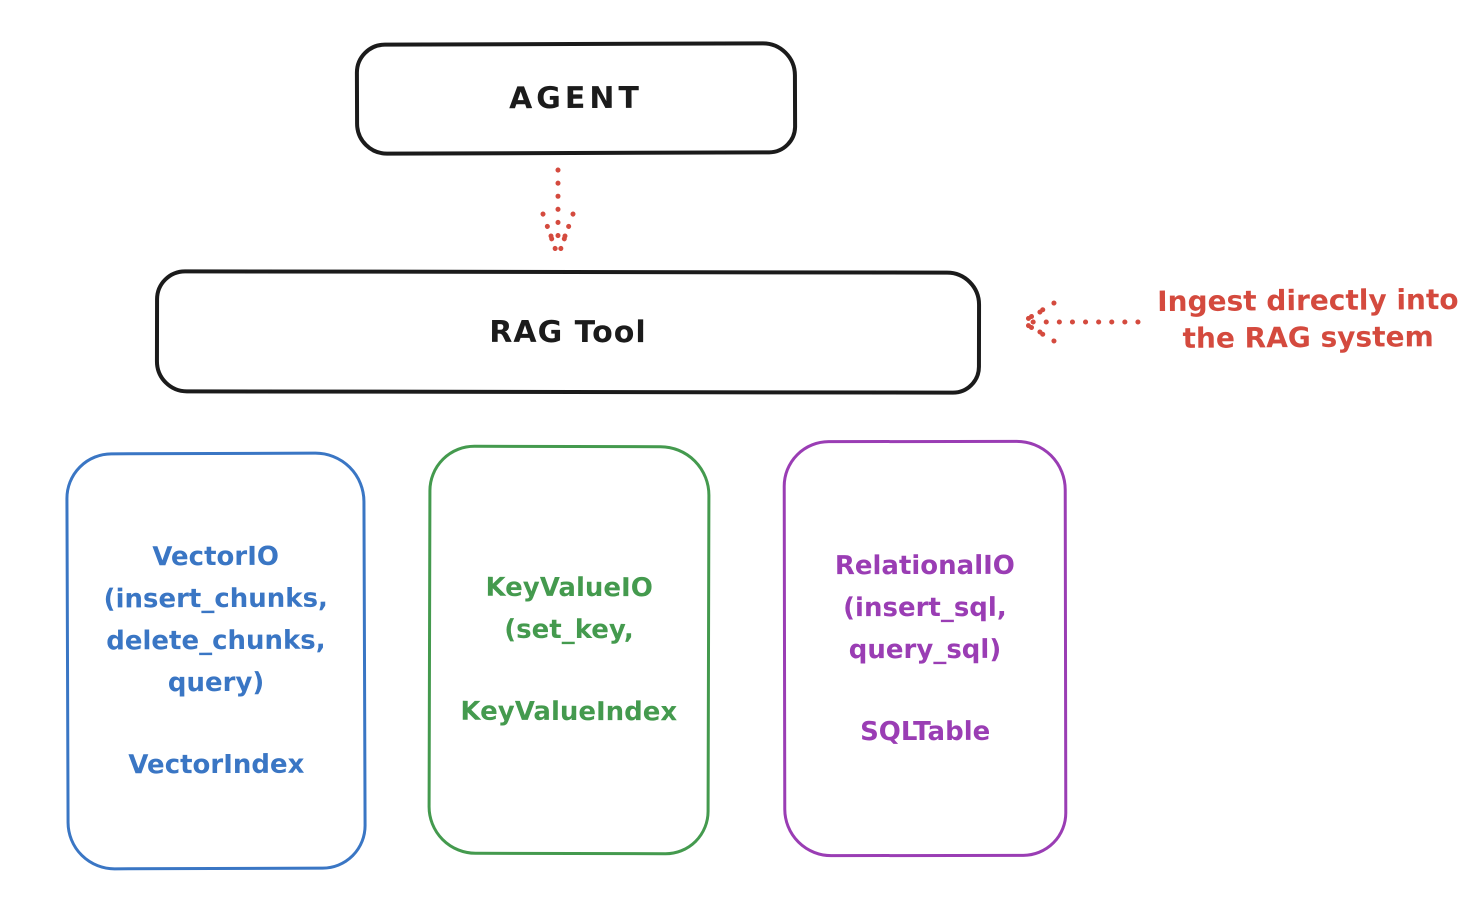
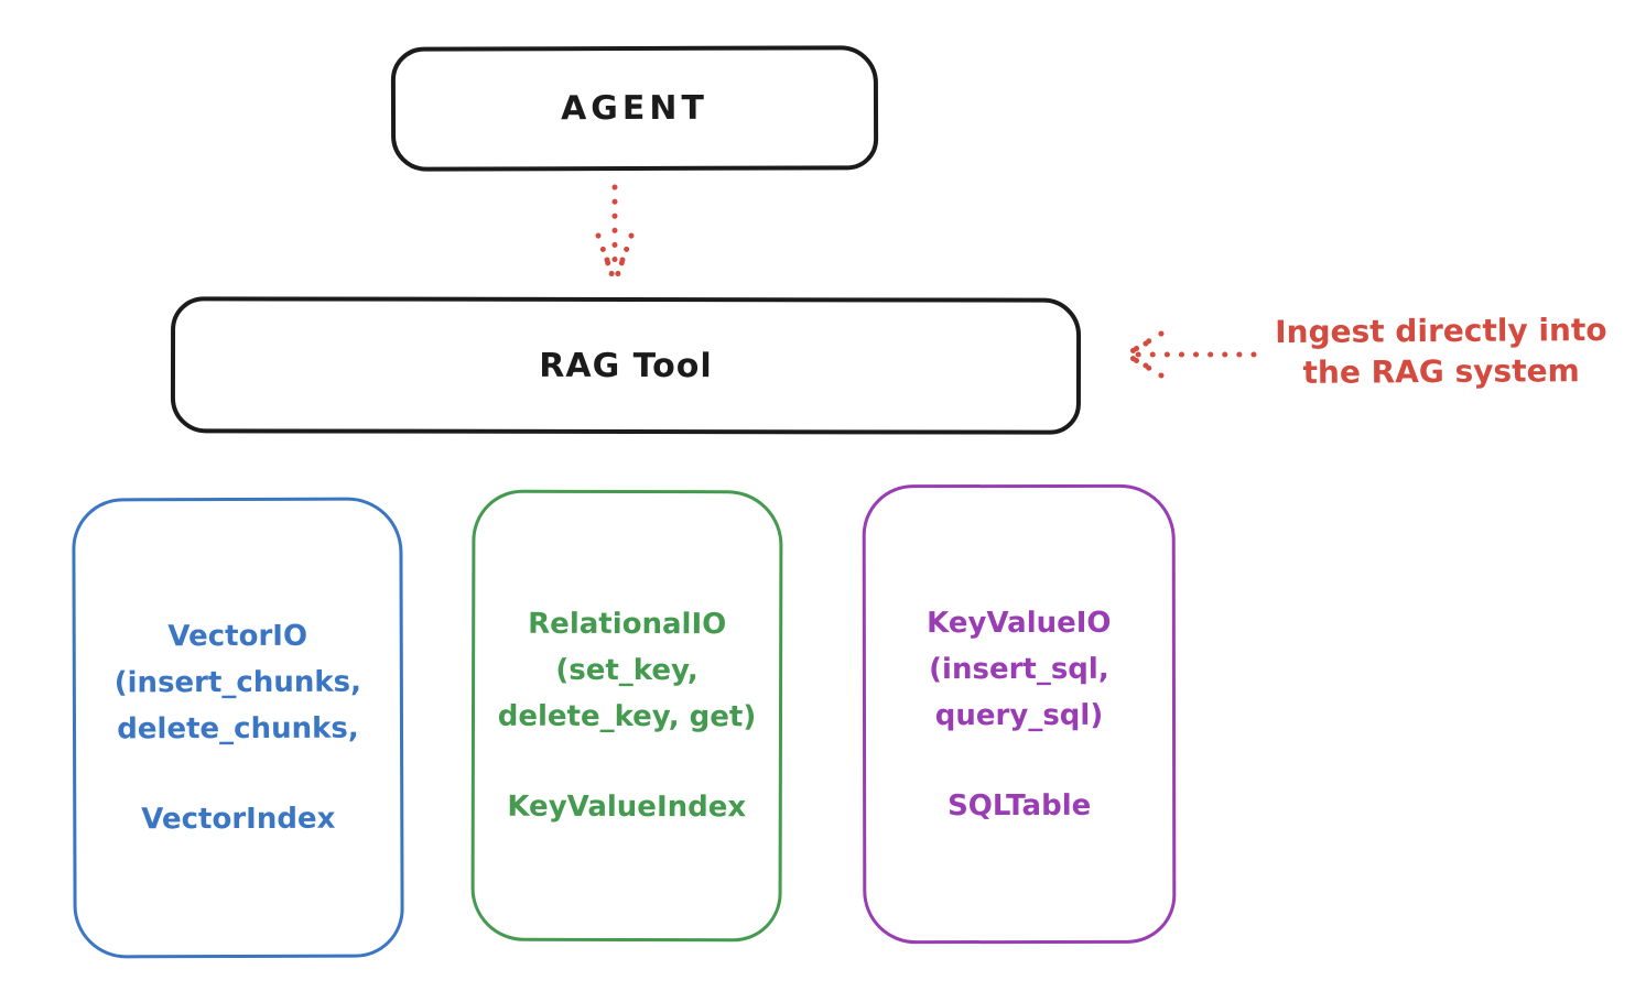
  AGENT
  RAG Tool
  Ingest directly into
  the RAG system
  VectorIO
  (insert_chunks,
  delete_chunks,
- query)
  VectorIndex
- KeyValueIO
+ RelationalIO
  (set_key,
+ delete_key, get)
  KeyValueIndex
- RelationalIO
+ KeyValueIO
  (insert_sql,
  query_sql)
  SQLTable
